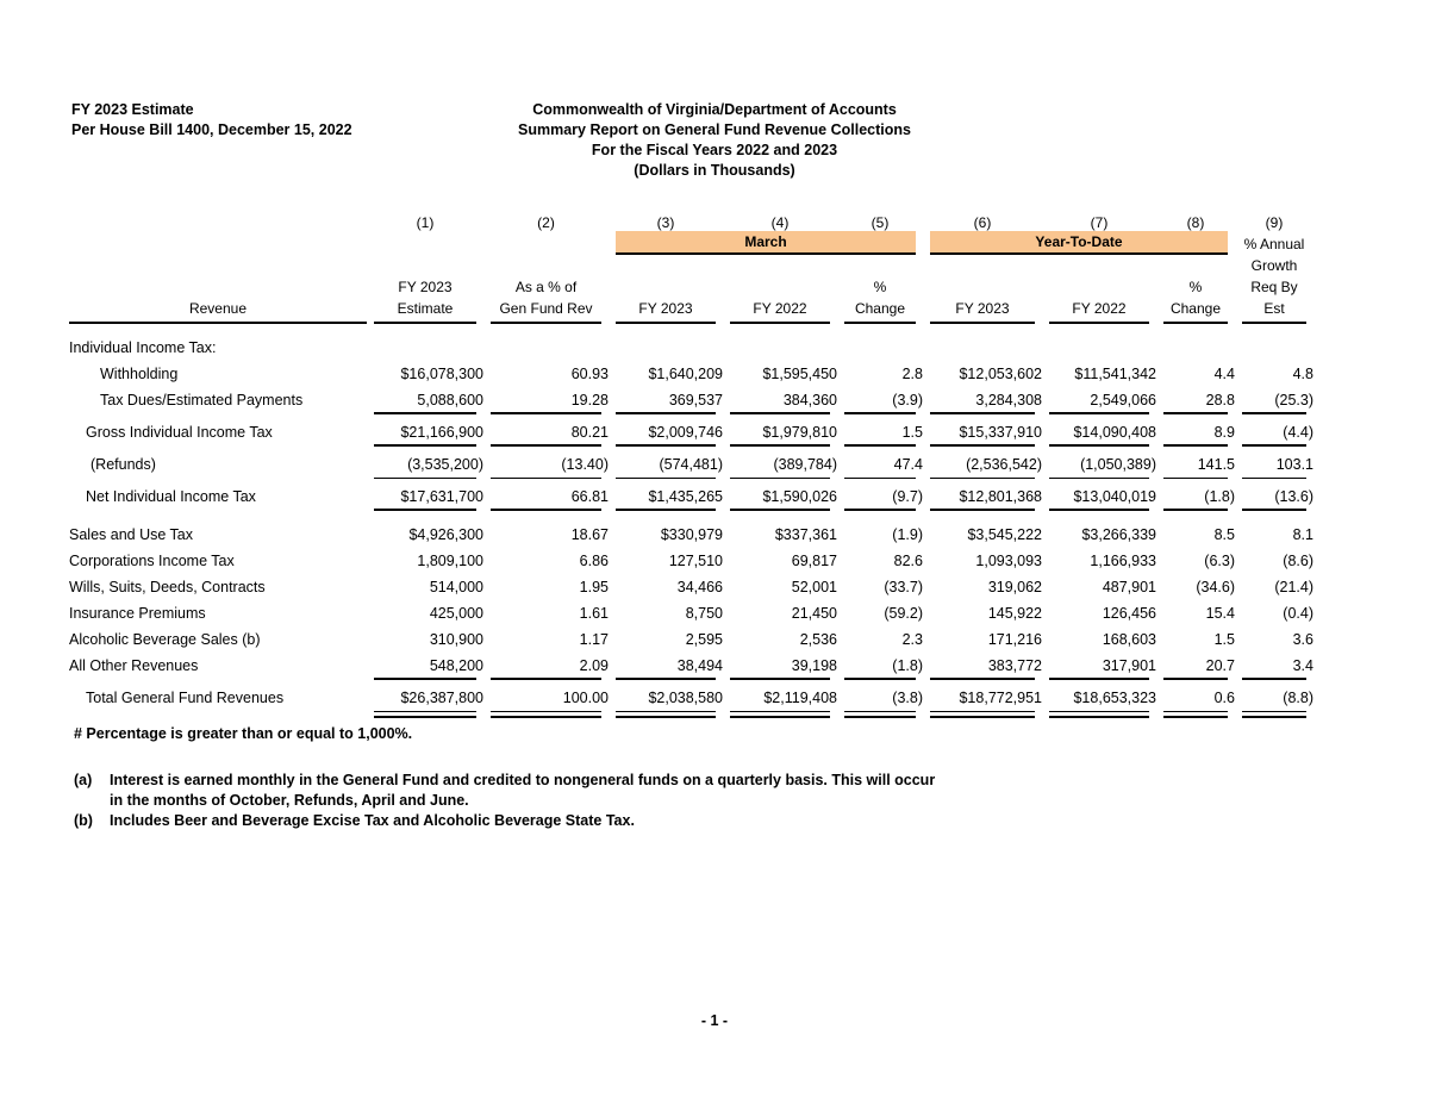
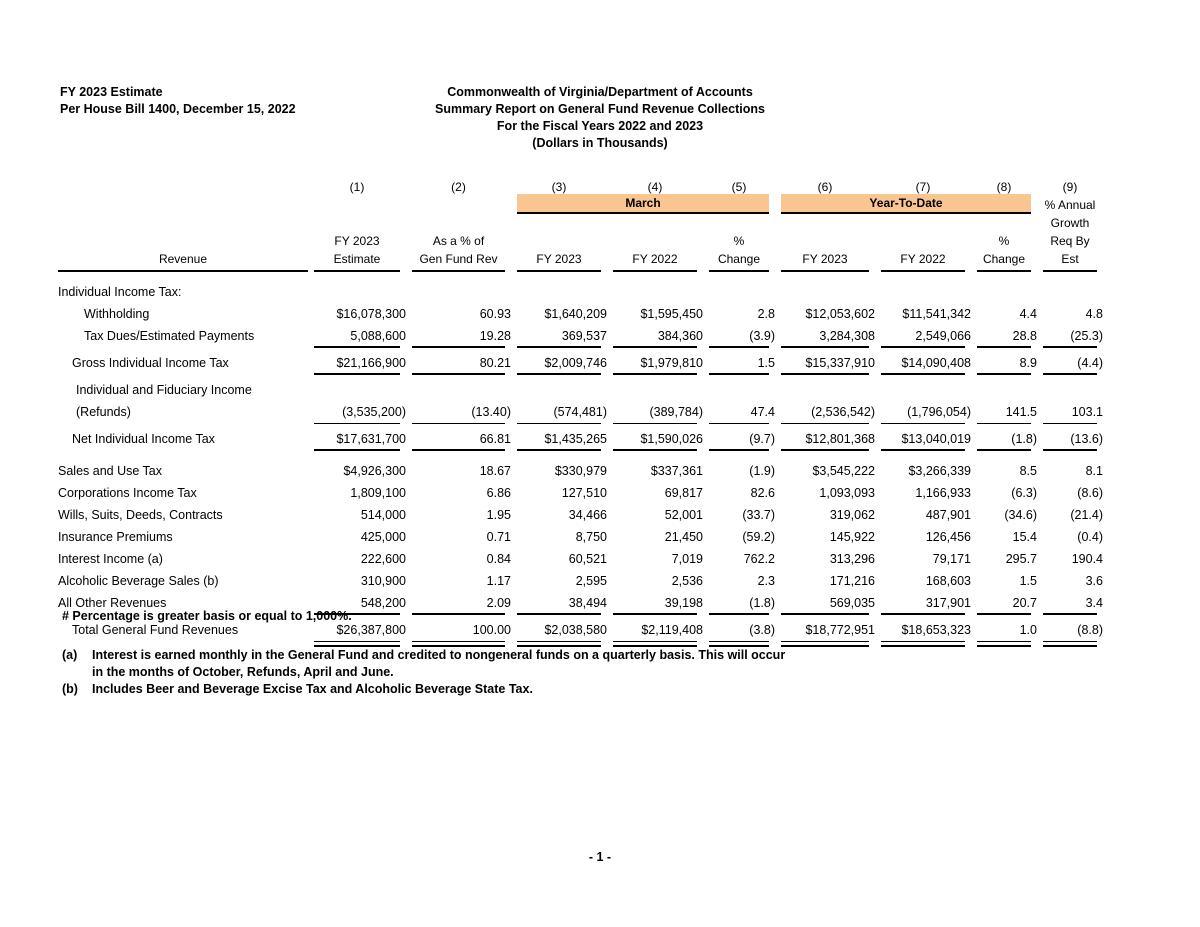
  FY 2023 Estimate
  Per House Bill 1400, December 15, 2022
  Commonwealth of Virginia/Department of Accounts
  Summary Report on General Fund Revenue Collections
  For the Fiscal Years 2022 and 2023
  (Dollars in Thousands)
  	(1)	(2)	(3)	(4)	(5)	(6)	(7)	(8)	(9)
  			March	Year-To-Date	% Annual
  									Growth
  	FY 2023	As a % of			%			%	Req By
  Revenue	Estimate	Gen Fund Rev	FY 2023	FY 2022	Change	FY 2023	FY 2022	Change	Est
  Individual Income Tax:
  Withholding	$16,078,300	60.93	$1,640,209	$1,595,450	2.8	$12,053,602	$11,541,342	4.4	4.8
  Tax Dues/Estimated Payments	5,088,600	19.28	369,537	384,360	(3.9)	3,284,308	2,549,066	28.8	(25.3)
  Gross Individual Income Tax	$21,166,900	80.21	$2,009,746	$1,979,810	1.5	$15,337,910	$14,090,408	8.9	(4.4)
+ Individual and Fiduciary Income
- (Refunds)	(3,535,200)	(13.40)	(574,481)	(389,784)	47.4	(2,536,542)	(1,050,389)	141.5	103.1
+ (Refunds)	(3,535,200)	(13.40)	(574,481)	(389,784)	47.4	(2,536,542)	(1,796,054)	141.5	103.1
  Net Individual Income Tax	$17,631,700	66.81	$1,435,265	$1,590,026	(9.7)	$12,801,368	$13,040,019	(1.8)	(13.6)
  Sales and Use Tax	$4,926,300	18.67	$330,979	$337,361	(1.9)	$3,545,222	$3,266,339	8.5	8.1
  Corporations Income Tax	1,809,100	6.86	127,510	69,817	82.6	1,093,093	1,166,933	(6.3)	(8.6)
  Wills, Suits, Deeds, Contracts	514,000	1.95	34,466	52,001	(33.7)	319,062	487,901	(34.6)	(21.4)
- Insurance Premiums	425,000	1.61	8,750	21,450	(59.2)	145,922	126,456	15.4	(0.4)
+ Insurance Premiums	425,000	0.71	8,750	21,450	(59.2)	145,922	126,456	15.4	(0.4)
+ Interest Income (a)	222,600	0.84	60,521	7,019	762.2	313,296	79,171	295.7	190.4
  Alcoholic Beverage Sales (b)	310,900	1.17	2,595	2,536	2.3	171,216	168,603	1.5	3.6
- All Other Revenues	548,200	2.09	38,494	39,198	(1.8)	383,772	317,901	20.7	3.4
+ All Other Revenues	548,200	2.09	38,494	39,198	(1.8)	569,035	317,901	20.7	3.4
- Total General Fund Revenues	$26,387,800	100.00	$2,038,580	$2,119,408	(3.8)	$18,772,951	$18,653,323	0.6	(8.8)
+ Total General Fund Revenues	$26,387,800	100.00	$2,038,580	$2,119,408	(3.8)	$18,772,951	$18,653,323	1.0	(8.8)
- # Percentage is greater than or equal to 1,000%.
+ # Percentage is greater basis or equal to 1,000%.
  (a)
  Interest is earned monthly in the General Fund and credited to nongeneral funds on a quarterly basis. This will occur
  in the months of October, Refunds, April and June.
  (b)
  Includes Beer and Beverage Excise Tax and Alcoholic Beverage State Tax.
  - 1 -
